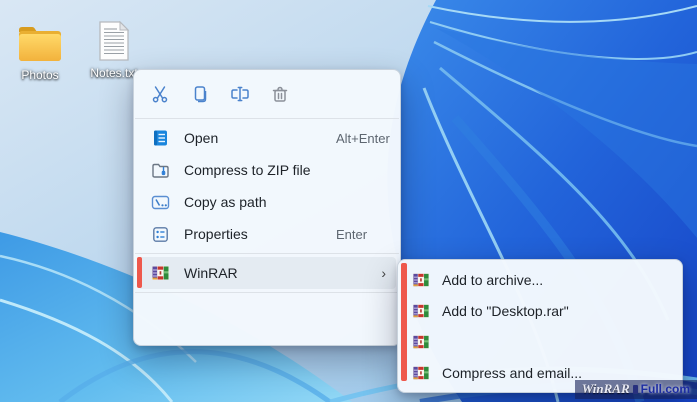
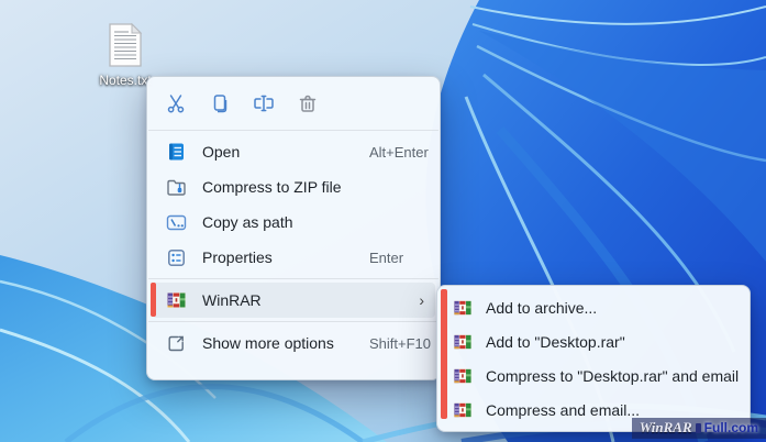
- Photos
  Notes.tx
  Open
  Alt+Enter
  Compress to ZIP file
  Copy as path
  Properties
  Enter
  WinRAR
  ›
+ Show more options
+ Shift+F10
  Add to archive...
  Add to "Desktop.rar"
+ Compress to "Desktop.rar" and email
  Compress and email...
  WinRAR
  Full.com
